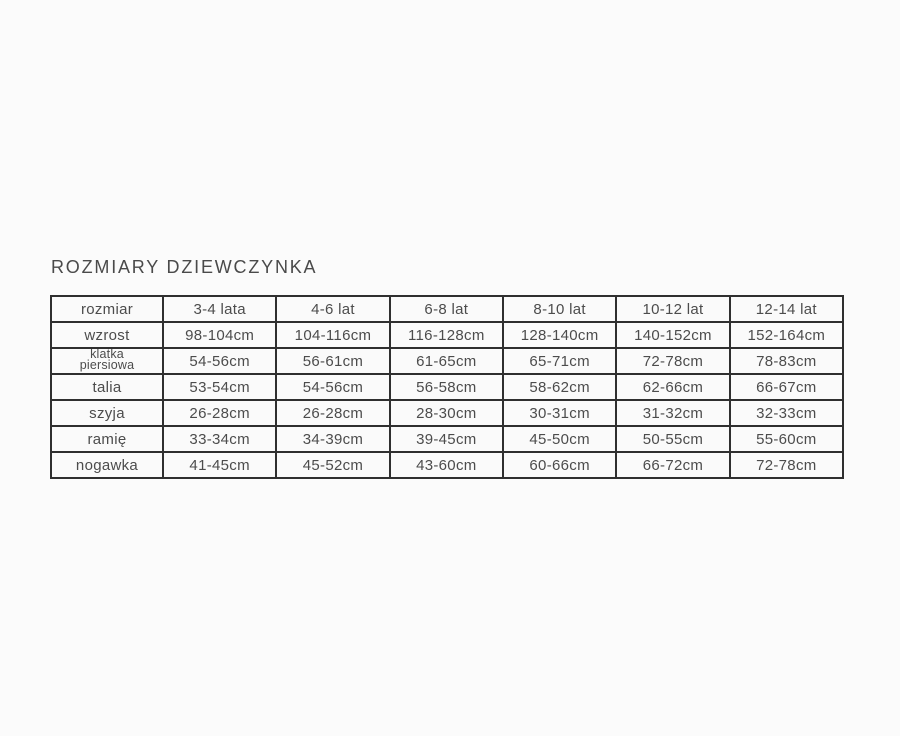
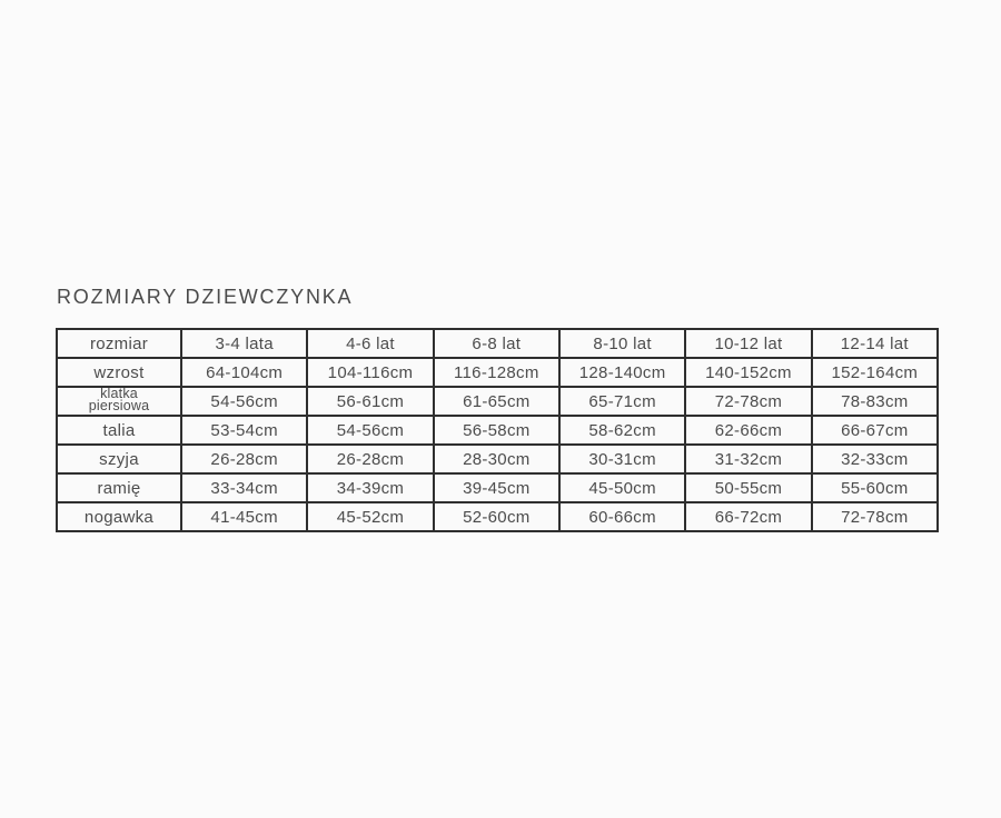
  ROZMIARY DZIEWCZYNKA
  rozmiar	3-4 lata	4-6 lat	6-8 lat	8-10 lat	10-12 lat	12-14 lat
- wzrost	98-104cm	104-116cm	116-128cm	128-140cm	140-152cm	152-164cm
+ wzrost	64-104cm	104-116cm	116-128cm	128-140cm	140-152cm	152-164cm
  klatka piersiowa	54-56cm	56-61cm	61-65cm	65-71cm	72-78cm	78-83cm
  talia	53-54cm	54-56cm	56-58cm	58-62cm	62-66cm	66-67cm
  szyja	26-28cm	26-28cm	28-30cm	30-31cm	31-32cm	32-33cm
  ramię	33-34cm	34-39cm	39-45cm	45-50cm	50-55cm	55-60cm
- nogawka	41-45cm	45-52cm	43-60cm	60-66cm	66-72cm	72-78cm
+ nogawka	41-45cm	45-52cm	52-60cm	60-66cm	66-72cm	72-78cm
